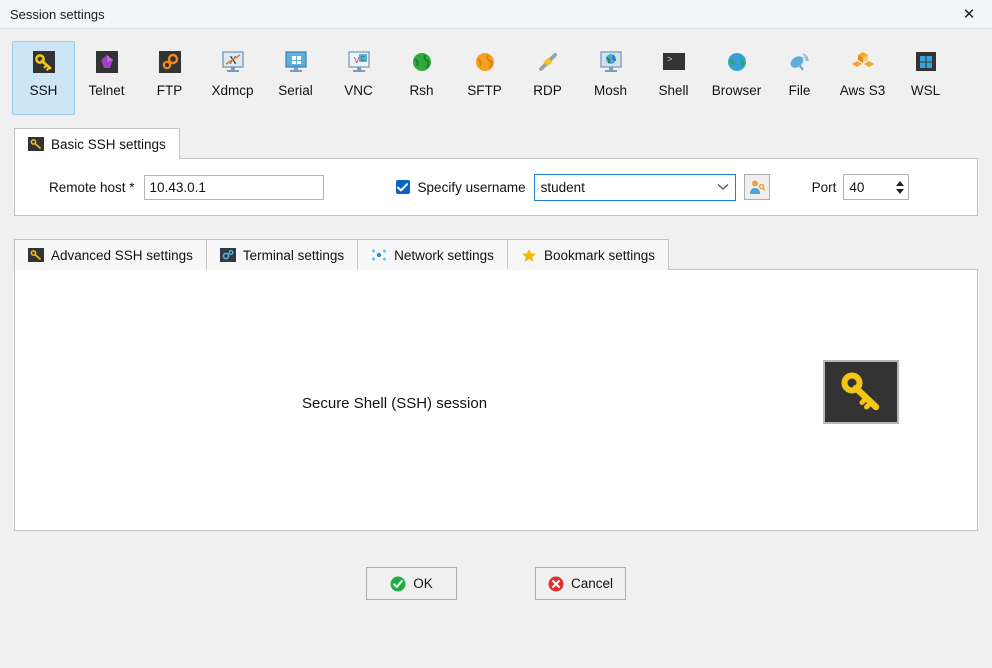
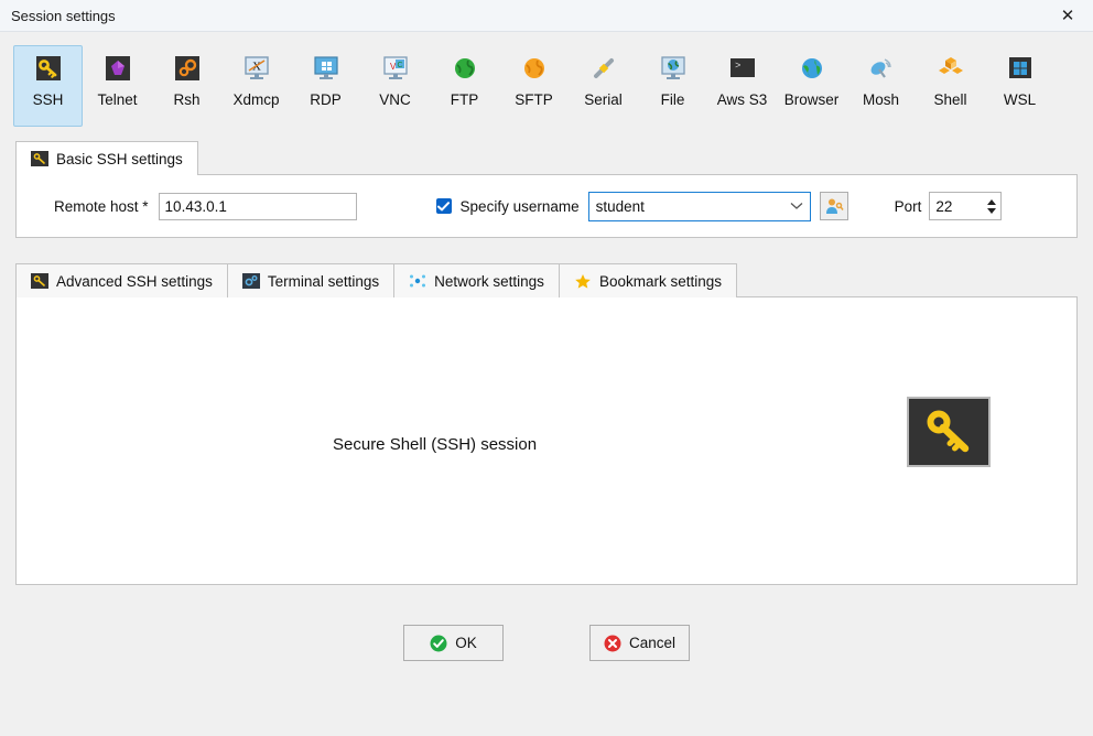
  Session settings
  ✕
  SSH
  Telnet
- FTP
+ Rsh
  X
  Xdmcp
- Serial
+ RDP
  V
  VNC
- Rsh
+ FTP
  SFTP
- RDP
+ Serial
- Mosh
+ File
  >
- Shell
+ Aws S3
  Browser
- File
+ Mosh
- Aws S3
+ Shell
  WSL
  Basic SSH settings
  Remote host *
  10.43.0.1
  Specify username
  student
  Port
- 40
+ 22
  Advanced SSH settings
  Terminal settings
  Network settings
  Bookmark settings
  Secure Shell (SSH) session
  OK
  Cancel
